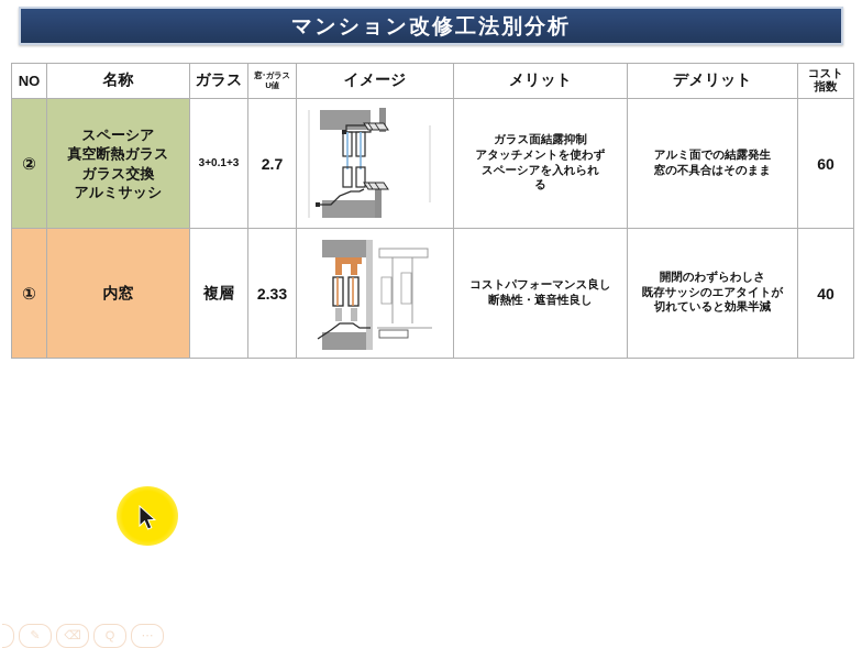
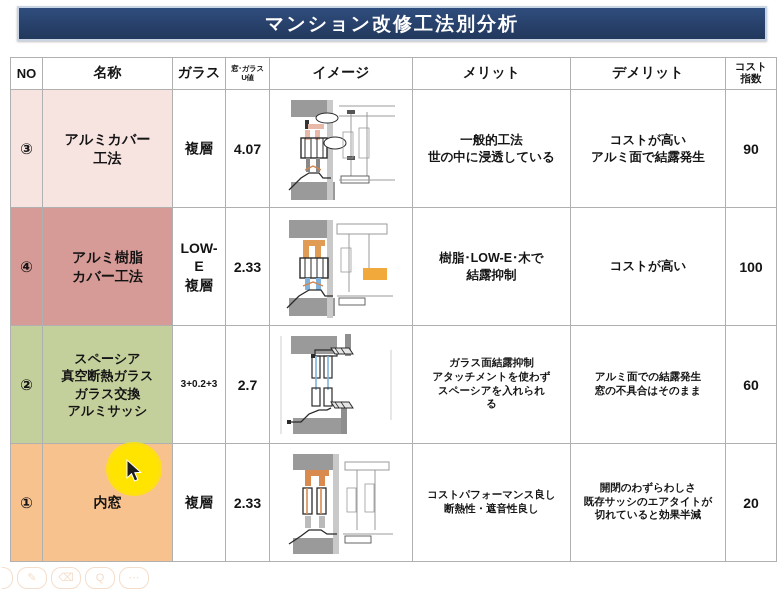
  マンション改修工法別分析
  NO	名称	ガラス	窓･ガラス U値	イメージ	メリット	デメリット	コスト 指数
+ ③	アルミカバー 工法	複層	4.07		一般的工法 世の中に浸透している	コストが高い アルミ面で結露発生	90
+ ④	アルミ樹脂 カバー工法	LOW- E 複層	2.33		樹脂･LOW-E･木で 結露抑制	コストが高い	100
- ②	スペーシア 真空断熱ガラス ガラス交換 アルミサッシ	3+0.1+3	2.7		ガラス面結露抑制 アタッチメントを使わず スペーシアを入れられ る	アルミ面での結露発生 窓の不具合はそのまま	60
+ ②	スペーシア 真空断熱ガラス ガラス交換 アルミサッシ	3+0.2+3	2.7		ガラス面結露抑制 アタッチメントを使わず スペーシアを入れられ る	アルミ面での結露発生 窓の不具合はそのまま	60
- ①	内窓	複層	2.33		コストパフォーマンス良し 断熱性・遮音性良し	開閉のわずらわしさ 既存サッシのエアタイトが 切れていると効果半減	40
+ ①	内窓	複層	2.33		コストパフォーマンス良し 断熱性・遮音性良し	開閉のわずらわしさ 既存サッシのエアタイトが 切れていると効果半減	20
  ✎
  ⌫
  Q
  ⋯
